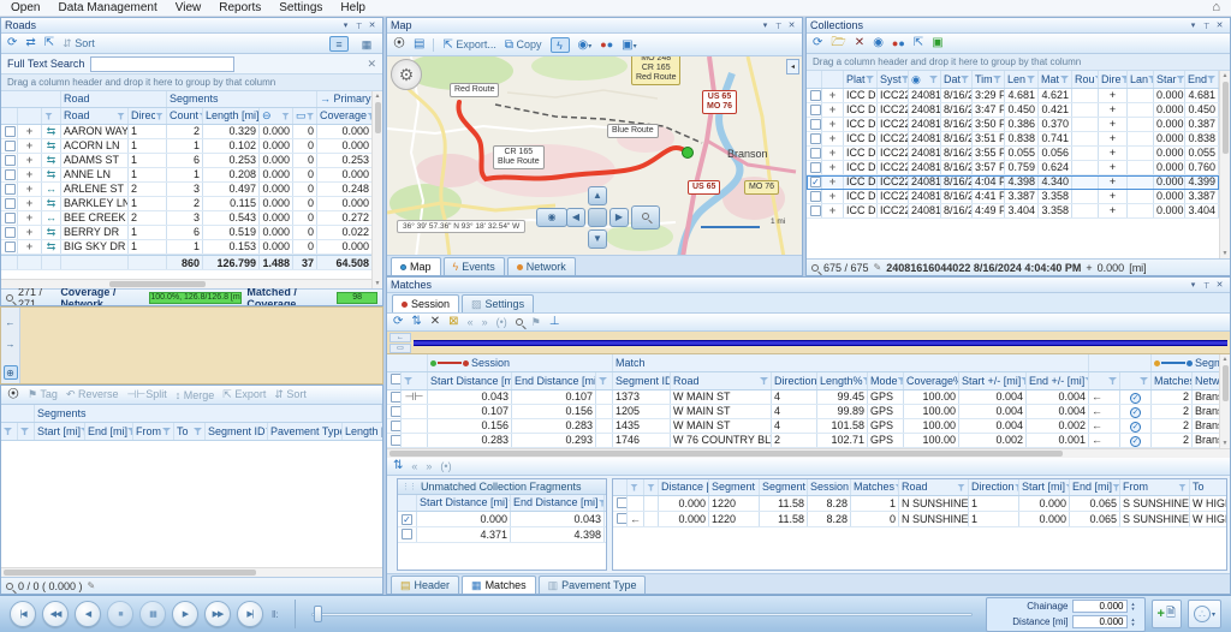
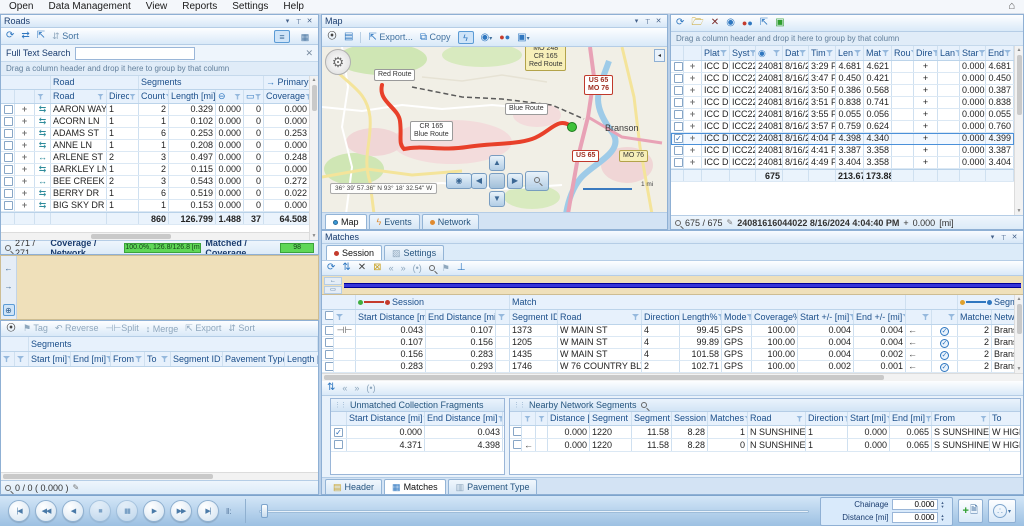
  Open
  Data Management
  View
  Reports
  Settings
  Help
  ⌂
  Roads
  ⟳
  ⇄
  ⇱
  ⇵ Sort
  ≡
  ▦
  Full Text Search
  ✕
  Drag a column header and drop it here to group by that column
  Road
  Segments
  → Primary
  Road
  Count
  Length [mi]
  ⊖
  ▭
  Coverage
  +
  ⇆
  AARON WAY
  1
  2
  0.329
  0.000
  0
  0.000
  +
  ⇆
  ACORN LN
  1
  1
  0.102
  0.000
  0
  0.000
  +
  ⇆
  ADAMS ST
  1
  6
  0.253
  0.000
  0
  0.253
  +
  ⇆
  ANNE LN
  1
  1
  0.208
  0.000
  0
  0.000
  +
  ↔
  ARLENE ST
  2
  3
  0.497
  0.000
  0
  0.248
  +
  ⇆
  BARKLEY LN
  1
  2
  0.115
  0.000
  0
  0.000
  +
  ↔
  BEE CREEK
  2
  3
  0.543
  0.000
  0
  0.272
  +
  ⇆
  BERRY DR
  1
  6
  0.519
  0.000
  0
  0.022
  +
  ⇆
  BIG SKY DR
  1
  1
  0.153
  0.000
  0
  0.000
  860
  126.799
  1.488
  37
  64.508
  271 / 271
  Coverage / Network
  Matched / Coverage
  ←
  →
  ⊕
  ⦿
  ⚑ Tag
  ↶ Reverse
  ⊣⊢Split
  ↕ Merge
  ⇱ Export
  ⇵ Sort
  Segments
  Start [mi]
  End [mi]
  From
  To
  Segment ID
  Pavement Typ
  0 / 0 ( 0.000 )
  ✎
  ‖:
  Chainage
  0.000
  Distance [mi]
  0.000
  +
  🗎
  ∴
  Map
  ⦿
  ▤
  ⇱ Export...
  ⧉ Copy
  ϟ
  ●●
  ⚙
  Branson
  ▲
  ◀
  ▶
  ▼
  ◉
  Map
  ϟ
  Events
  Network
- Collections
  ⟳
  🗁
  ✕
  ◉
  ●●
  ⇱
  ▣
  Drag a column header and drop it here to group by that column
  Plat
  Syst
  ◉
  Dat
  Tim
  Len
  Mat
  Rou
  Dire
  Lan
  Star
  End
  +
  ICC Dr
  ICC22
  24081
  8/16/2
  3:29 P
  4.681
  4.621
  +
  0.000
  4.681
  +
  ICC Dr
  ICC22
  24081
  8/16/2
  3:47 P
  0.450
  0.421
  +
  0.000
  0.450
  +
  ICC Dr
  ICC22
  24081
  8/16/2
  3:50 P
  0.386
- 0.370
+ 0.568
  +
  0.000
  0.387
  +
  ICC Dr
  ICC22
  24081
  8/16/2
  3:51 P
  0.838
  0.741
  +
  0.000
  0.838
  +
  ICC Dr
  ICC22
  24081
  8/16/2
  3:55 P
  0.055
  0.056
  +
  0.000
  0.055
  +
  ICC Dr
  ICC22
  24081
  8/16/2
  3:57 P
  0.759
  0.624
  +
  0.000
  0.760
  ✓
  +
  ICC Dr
  ICC22
  24081
  8/16/2
  4:04 P
  4.398
  4.340
  +
  0.000
  4.399
  +
  ICC Dr
  ICC22
  24081
  8/16/2
  4:41 P
  3.387
  3.358
  +
  0.000
  3.387
  +
  ICC Dr
  ICC22
  24081
  8/16/2
  4:49 P
  3.404
  3.358
  +
  0.000
  3.404
+ 675
+ 213.67
+ 173.88
  675 / 675
  ✎
  24081616044022 8/16/2024 4:04:40 PM
  +
  0.000
  [mi]
  Matches
  Session
  ▨
  Settings
  ⟳
  ⇅
  ✕
  ⊠
  «
  »
  (•)
  ⚑
  ⊥
  Session
  Match
  Start Distance [m
  End Distance [m
  Segment ID
  Road
  Direction
  Length%
  Mode
  Coverage
  Start +/- [mi]
  End +/- [mi]
  Matche
  ⊣⊢
  0.043
  0.107
  1373
  W MAIN ST
  4
  99.45
  GPS
  100.00
  0.004
  0.004
  ←
  2
  0.107
  0.156
  1205
  W MAIN ST
  4
  99.89
  GPS
  100.00
  0.004
  0.004
  ←
  2
  0.156
  0.283
  1435
  W MAIN ST
  4
  101.58
  GPS
  100.00
  0.004
  0.002
  ←
  2
  0.283
  0.293
  1746
  W 76 COUNTRY BL
  2
  102.71
  GPS
  100.00
  0.002
  0.001
  ←
  2
  ⇅
  «
  »
  (•)
  Unmatched Collection Fragments
  Start Distance [mi]
  End Distance [mi]
  ✓
  0.000
  0.043
  4.371
  4.398
+ Nearby Network Segments
  Distance [
  Segment
  Segment
  Session
  Matches
  Road
  Direction
  Start [mi]
  End [mi]
  From
  To
  0.000
  1220
  11.58
  8.28
  1
  N SUNSHINE
  1
  0.000
  0.065
  S SUNSHINE
  ←
  0.000
  1220
  11.58
  8.28
  0
  N SUNSHINE
  1
  0.000
  0.065
  S SUNSHINE
  ▤
  Header
  ▦
  Matches
  ▥
  Pavement Type
